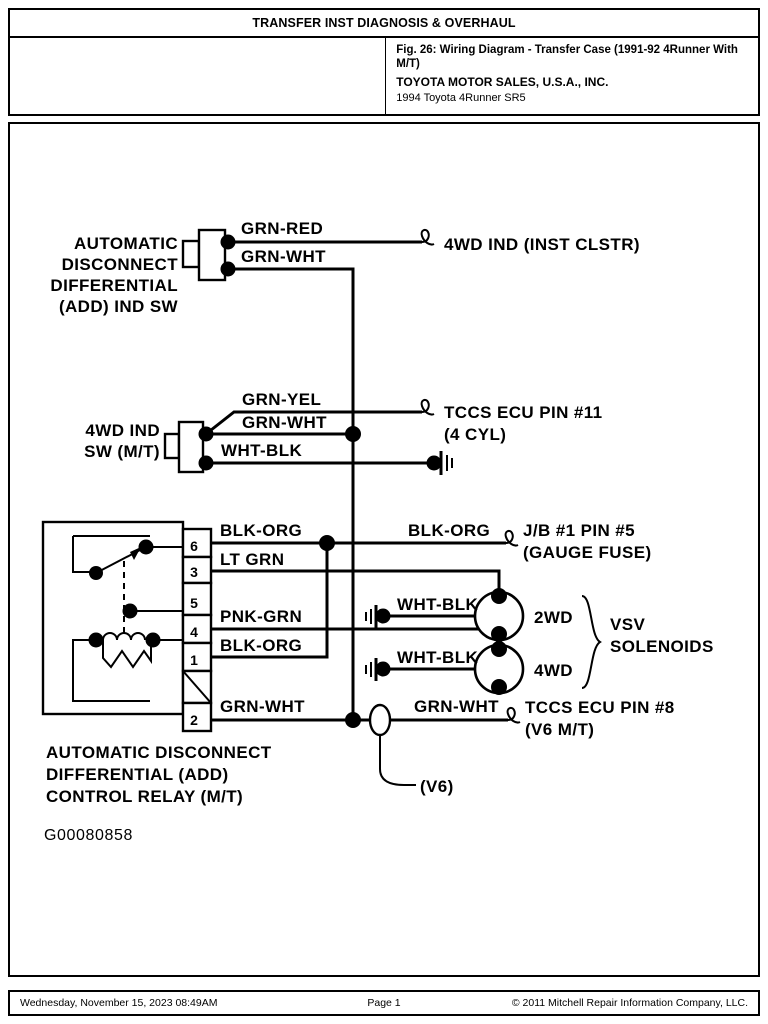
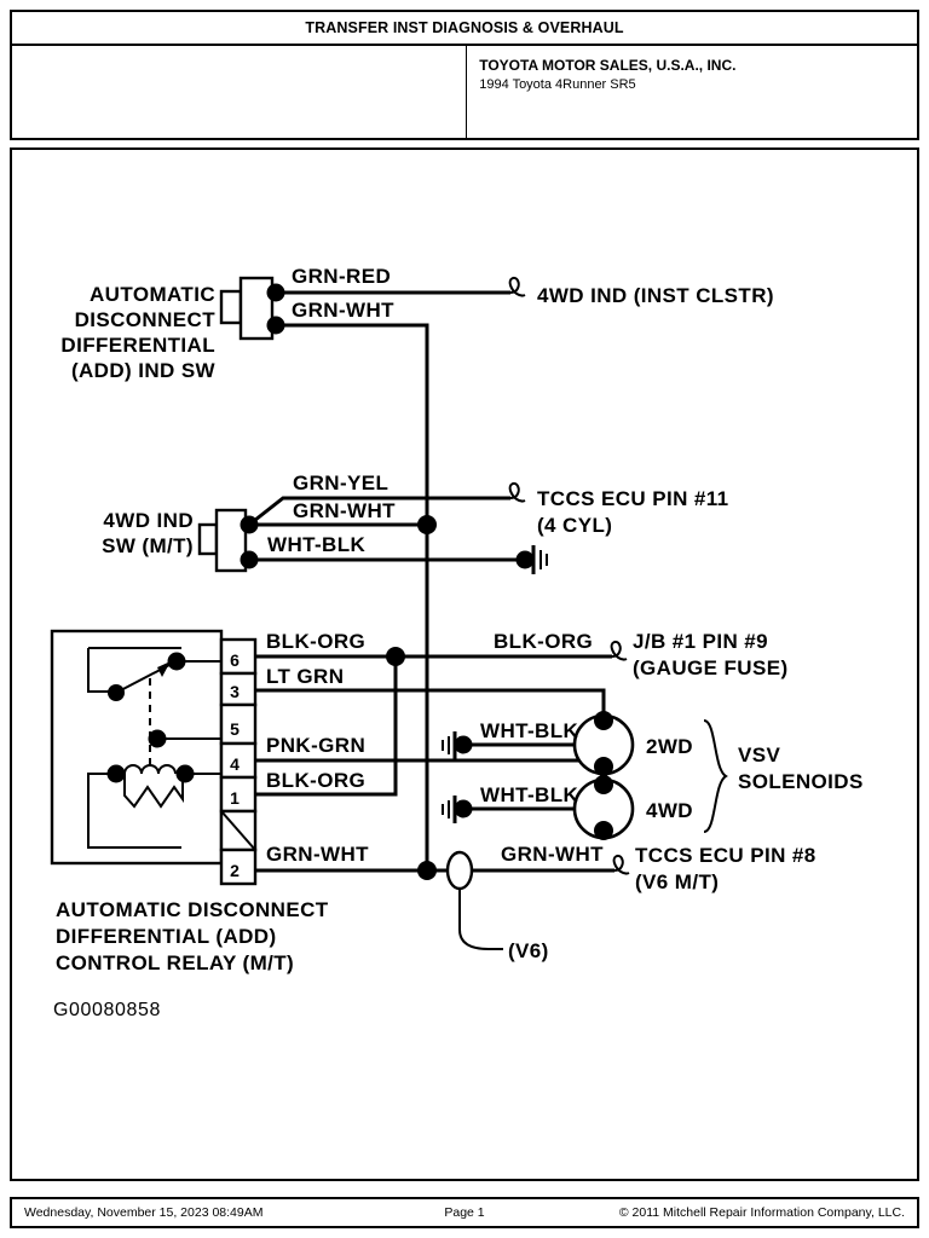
  TRANSFER INST DIAGNOSIS & OVERHAUL
- Fig. 26: Wiring Diagram - Transfer Case (1991-92 4Runner With M/T)
  TOYOTA MOTOR SALES, U.S.A., INC.
  1994 Toyota 4Runner SR5
  AUTOMATIC
  DISCONNECT
  DIFFERENTIAL
  (ADD) IND SW
  GRN-RED
  4WD IND (INST CLSTR)
  GRN-WHT
  4WD IND
  SW (M/T)
  GRN-YEL
  TCCS ECU PIN #11
  (4 CYL)
  GRN-WHT
  WHT-BLK
  6
  3
  5
  4
  1
  2
  AUTOMATIC DISCONNECT
  DIFFERENTIAL (ADD)
  CONTROL RELAY (M/T)
  BLK-ORG
  BLK-ORG
- J/B #1 PIN #5
+ J/B #1 PIN #9
  (GAUGE FUSE)
  LT GRN
  PNK-GRN
  BLK-ORG
  GRN-WHT
  GRN-WHT
  (V6)
  TCCS ECU PIN #8
  (V6 M/T)
  WHT-BLK
  2WD
  WHT-BLK
  4WD
  VSV
  SOLENOIDS
  G00080858
  Wednesday, November 15, 2023 08:49AM
  Page 1
  © 2011 Mitchell Repair Information Company, LLC.
